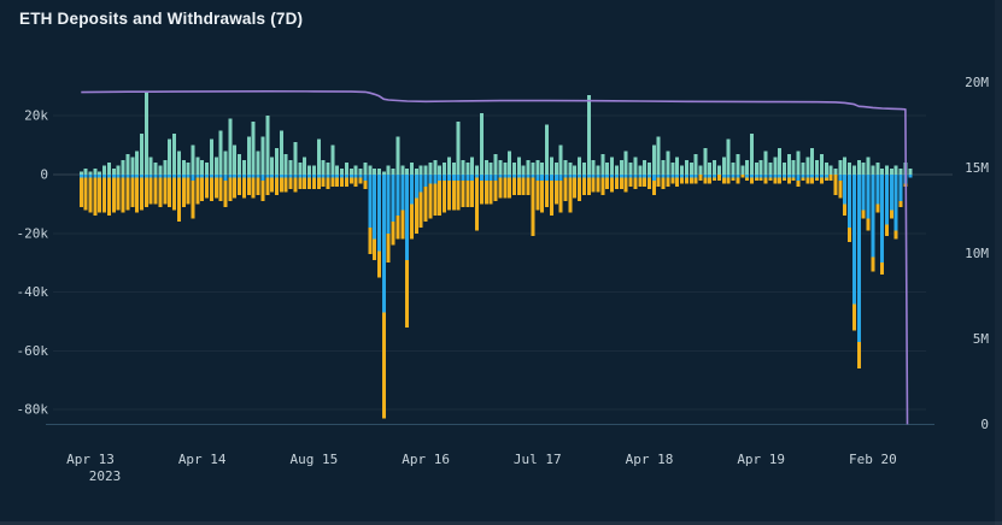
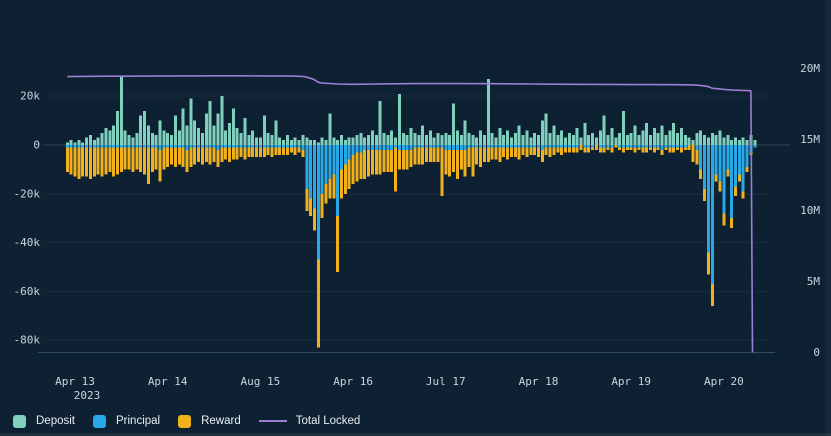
- ETH Deposits and Withdrawals (7D)
  20k
  0
  -20k
  -40k
  -60k
  -80k
  20M
  15M
  10M
  5M
  0
  Apr 13
  2023
  Apr 14
  Aug 15
  Apr 16
  Jul 17
  Apr 18
  Apr 19
- Feb 20
+ Apr 20
+ Deposit
+ Principal
+ Reward
+ Total Locked
